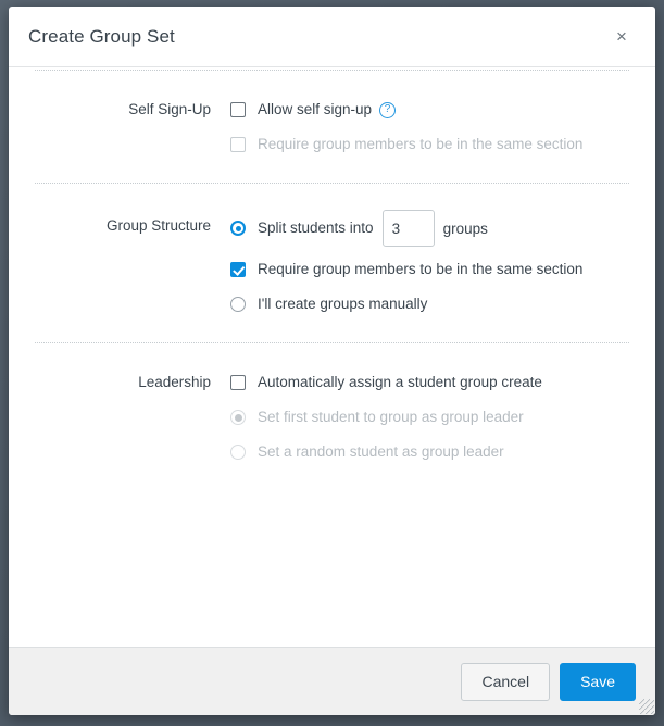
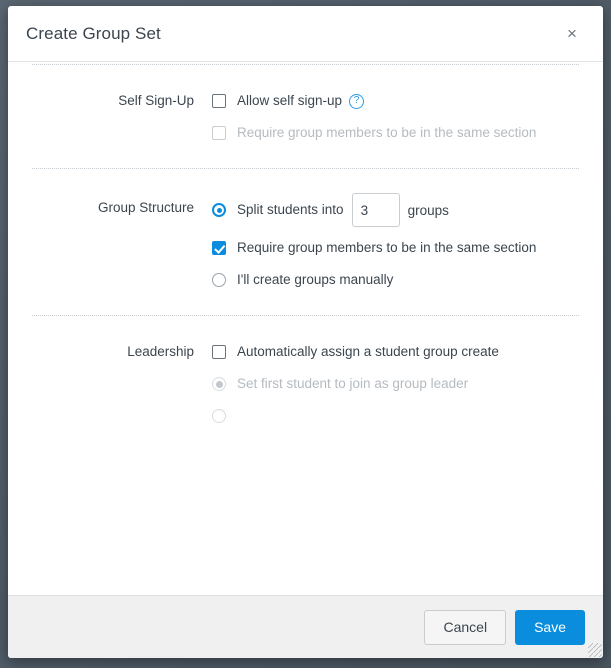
  Create Group Set
  ×
  Self Sign-Up
  Allow self sign-up
  ?
  Require group members to be in the same section
  Group Structure
  Split students into
  3
  groups
  Require group members to be in the same section
  I'll create groups manually
  Leadership
  Automatically assign a student group create
- Set first student to group as group leader
+ Set first student to join as group leader
- Set a random student as group leader
  Cancel
  Save
